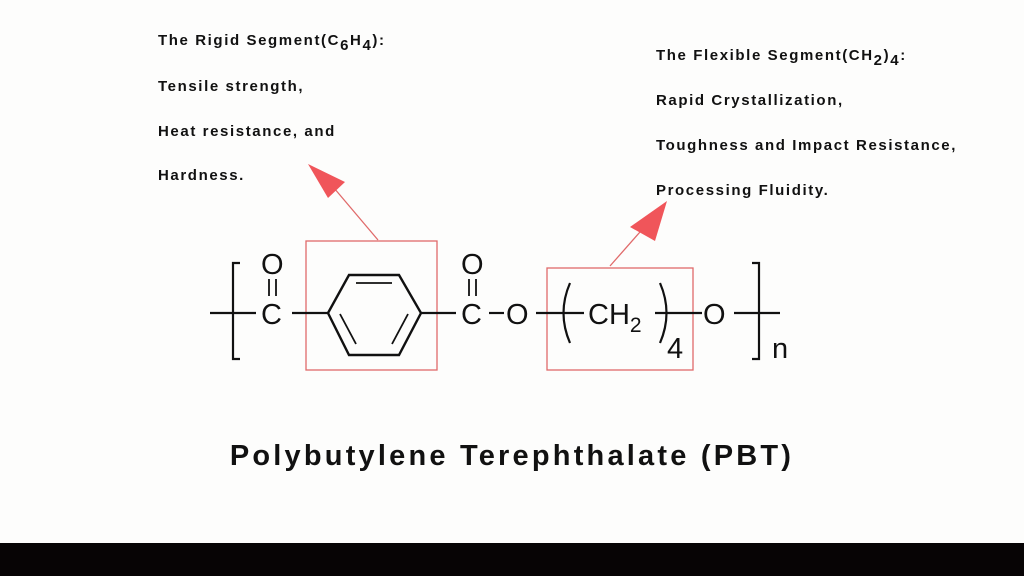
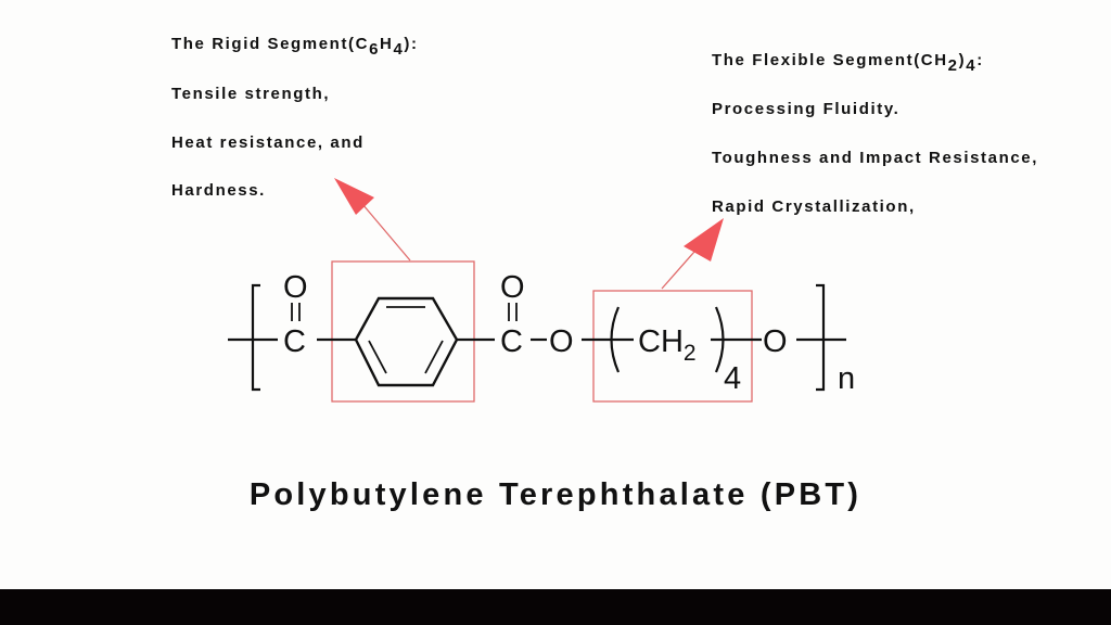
  The Rigid Segment(C6H4):
  Tensile strength,
  Heat resistance, and
  Hardness.
  The Flexible Segment(CH2)4:
- Rapid Crystallization,
+ Processing Fluidity.
  Toughness and Impact Resistance,
- Processing Fluidity.
+ Rapid Crystallization,
  O
  C
  O
  C
  O
  CH2
  4
  O
  n
  Polybutylene Terephthalate (PBT)
